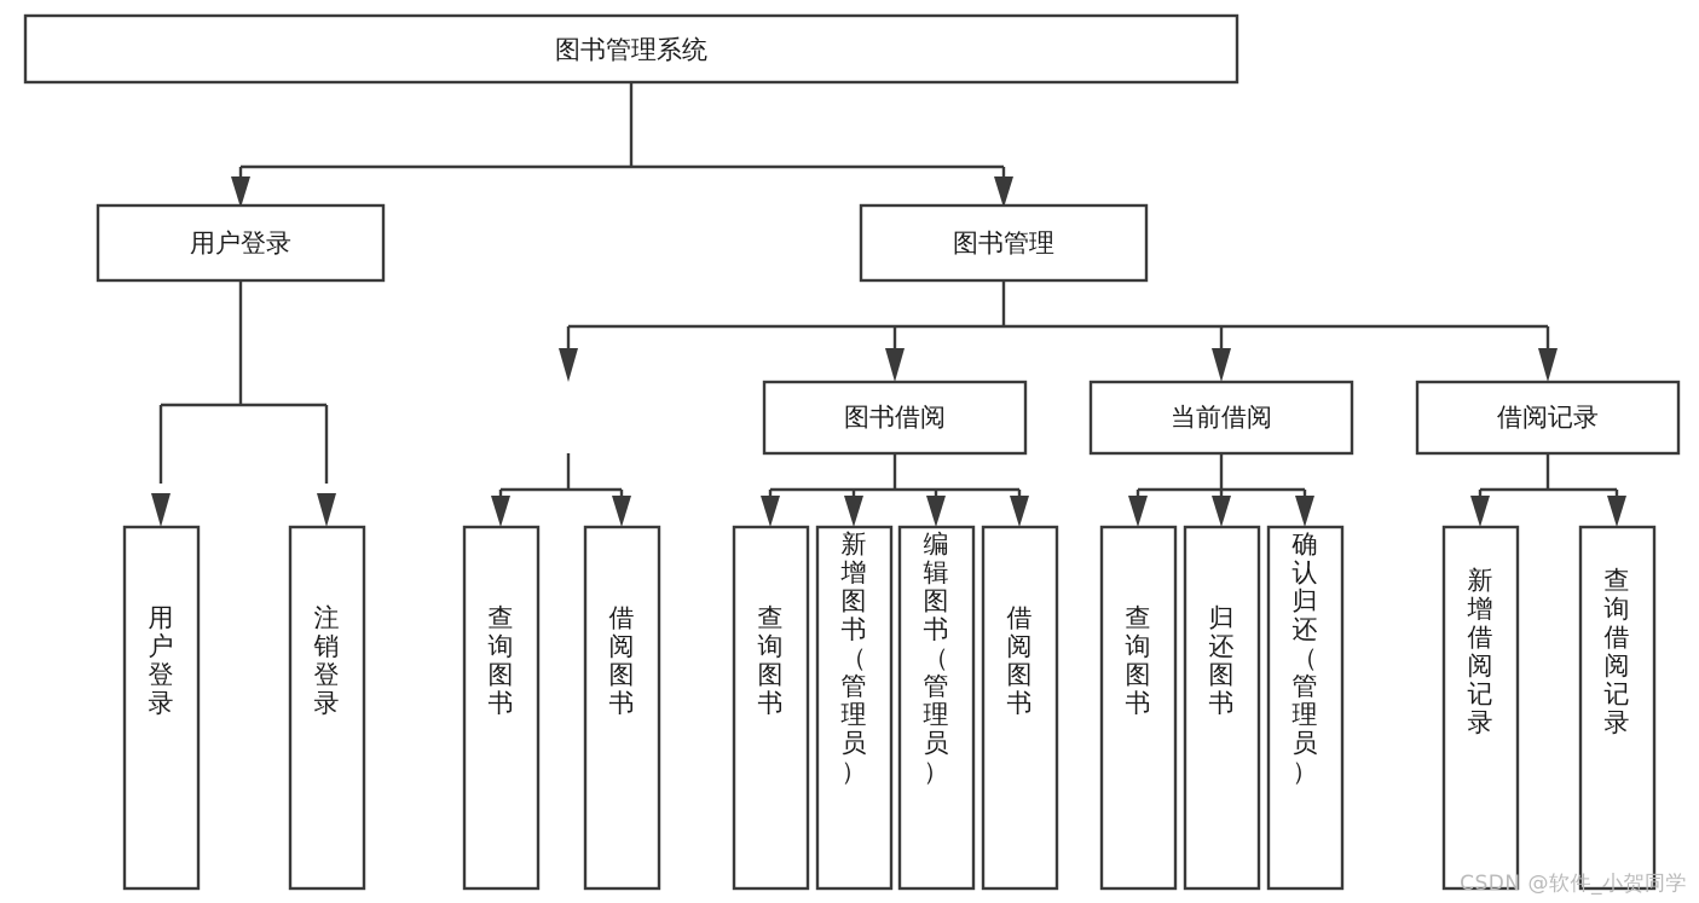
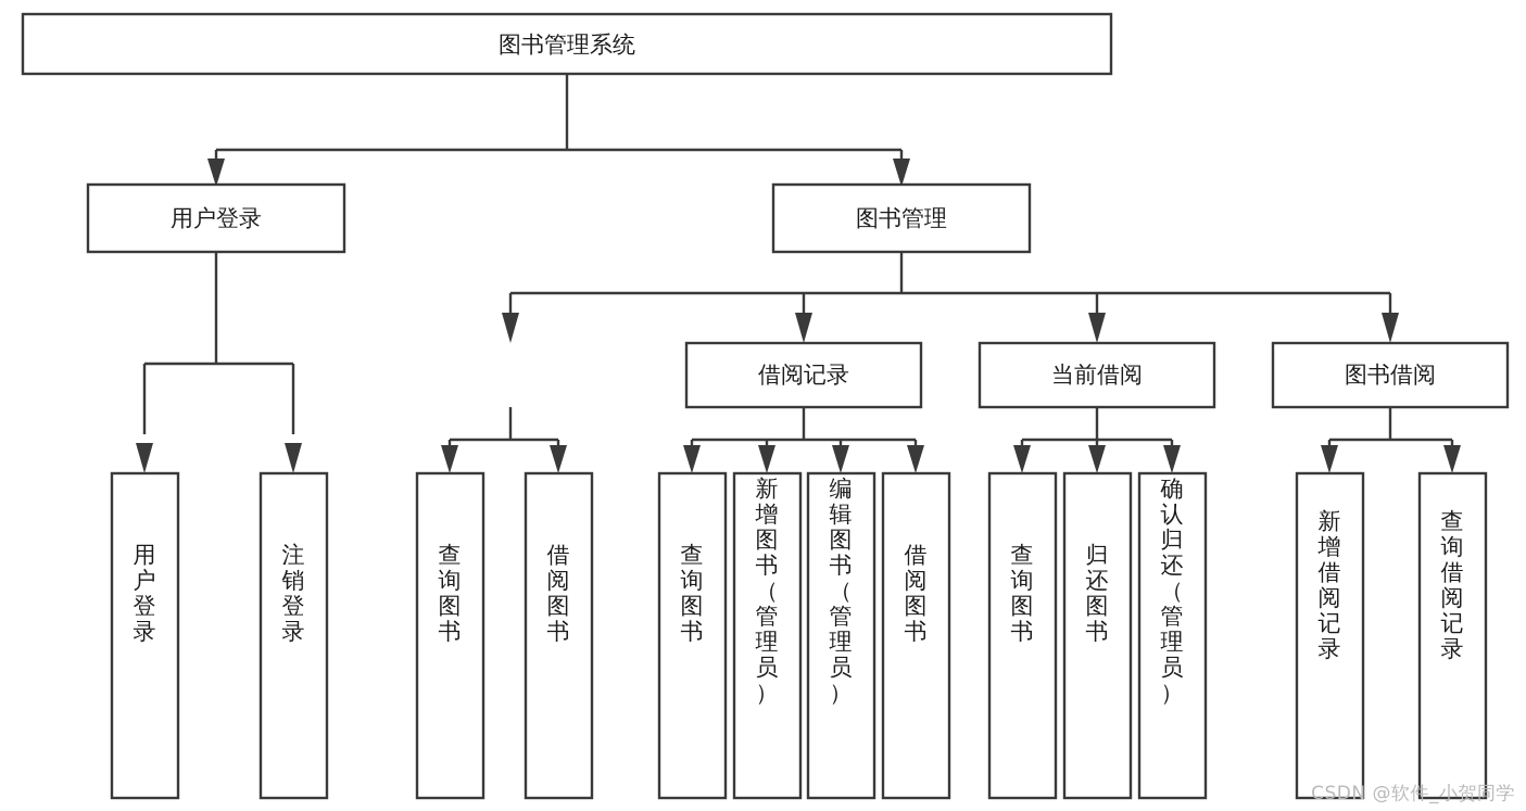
  图书管理系统
  用户登录
  图书管理
- 图书借阅
+ 借阅记录
  当前借阅
- 借阅记录
+ 图书借阅
  用户登录
  注销登录
  查询图书
  借阅图书
  查询图书
  新增图书（管理员）
  编辑图书（管理员）
  借阅图书
  查询图书
  归还图书
  确认归还（管理员）
  新增借阅记录
  查询借阅记录
  CSDN @软件_小贺同学
